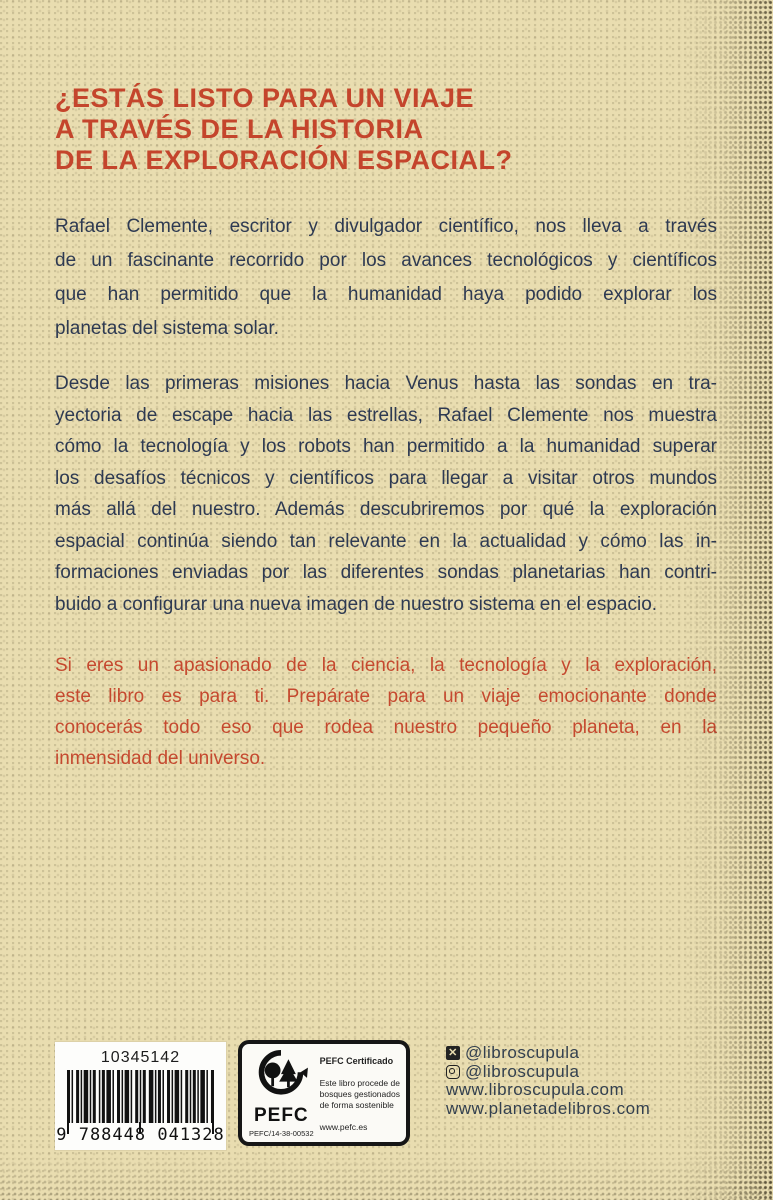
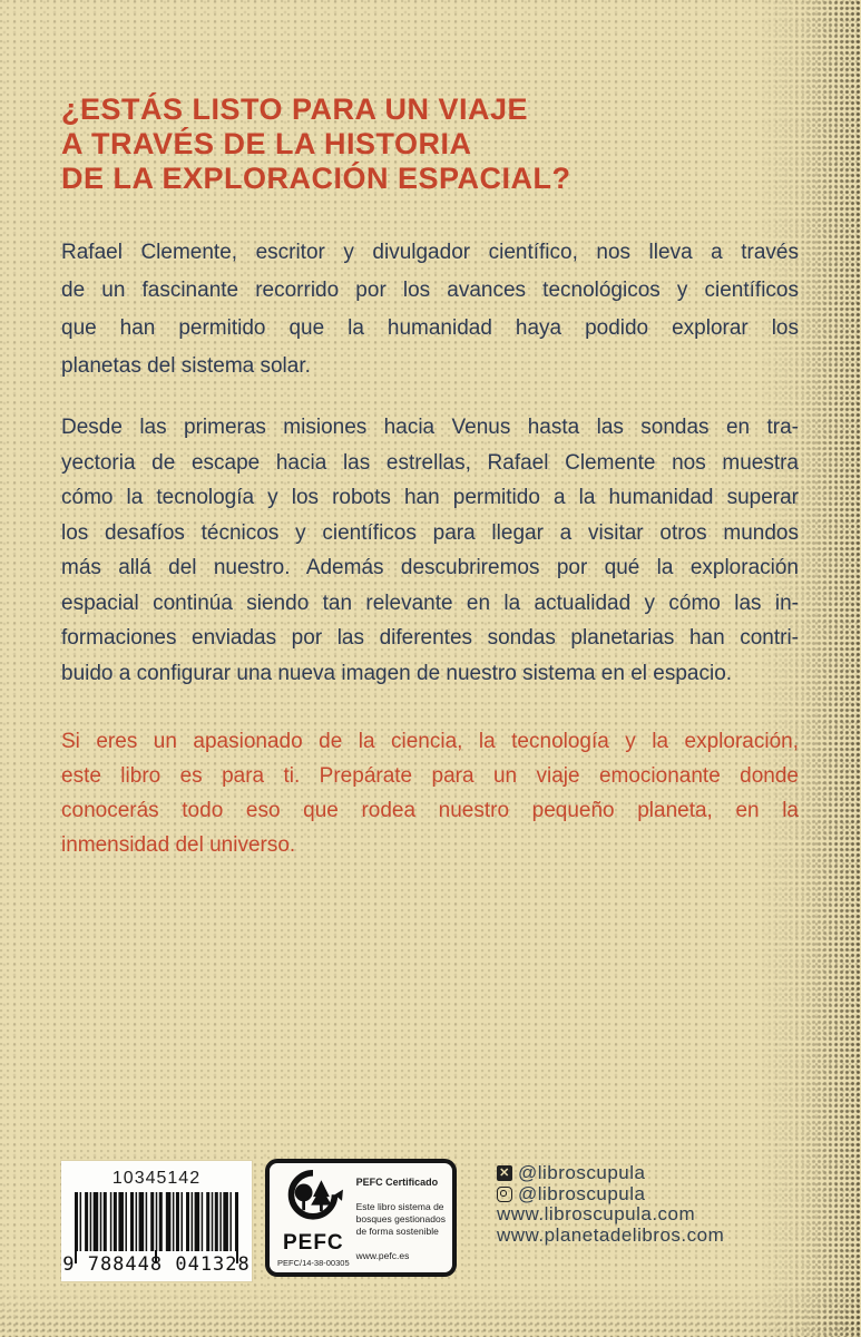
  ¿ESTÁS LISTO PARA UN VIAJE
  A TRAVÉS DE LA HISTORIA
  DE LA EXPLORACIÓN ESPACIAL?
  Rafael Clemente, escritor y divulgador científico, nos lleva a tr
  de un fascinante recorrido por los avances tecnológicos y cientí
  que han permitido que la humanidad haya podido explorar
  planetas del sistema solar.
  Desde las primeras misiones hacia Venus hasta las sondas en
  yectoria de escape hacia las estrellas, Rafael Clemente nos mu
  cómo la tecnología y los robots han permitido a la humanidad su
  los desafíos técnicos y científicos para llegar a visitar otros mu
  más allá del nuestro. Además descubriremos por qué la explora
  espacial continúa siendo tan relevante en la actualidad y cómo la
  formaciones enviadas por las diferentes sondas planetarias han c
  buido a configurar una nueva imagen de nuestro sistema en el espacio.
  Si eres un apasionado de la ciencia, la tecnología y la explora
  este libro es para ti. Prepárate para un viaje emocionante d
  conocerás todo eso que rodea nuestro pequeño planeta, en
  inmensidad del universo.
  10345142
  9 788448 041328
  PEFC
- PEFC/14-38-00532
+ PEFC/14-38-00305
  PEFC Certificado
- Este libro procede de bosques gestionados de forma sostenible
+ Este libro sistema de bosques gestionados de forma sostenible
  www.pefc.es
  ✕
  @libroscupula
  @libroscupula
  www.libroscupula.com
  www.planetadelibros.com
